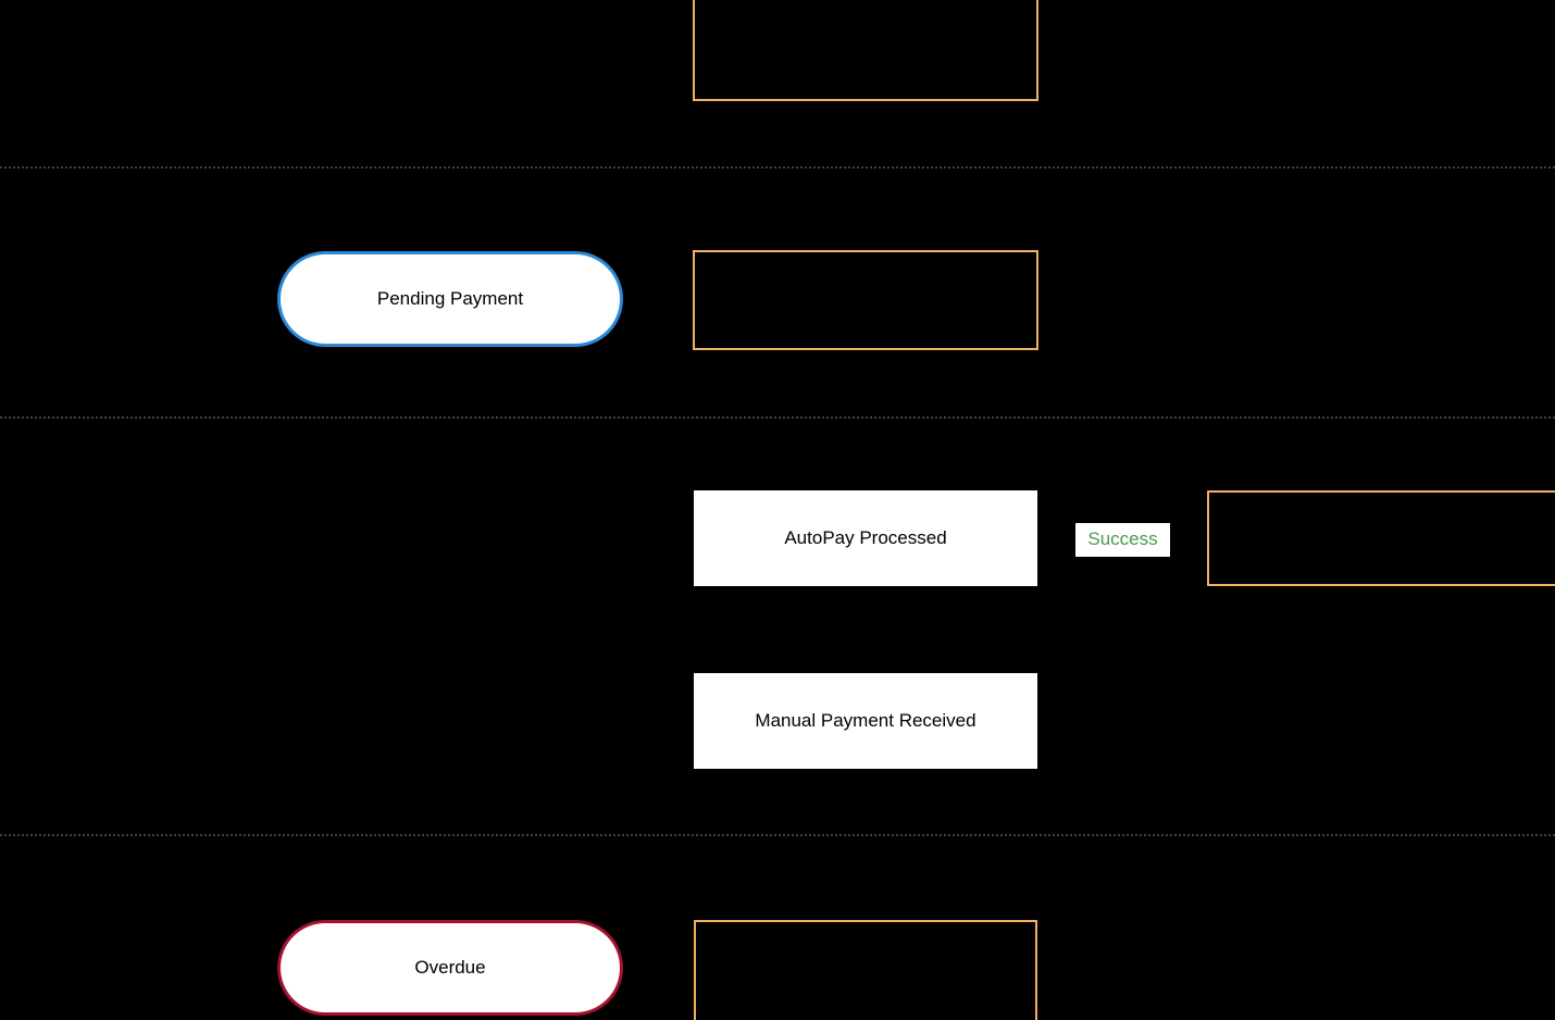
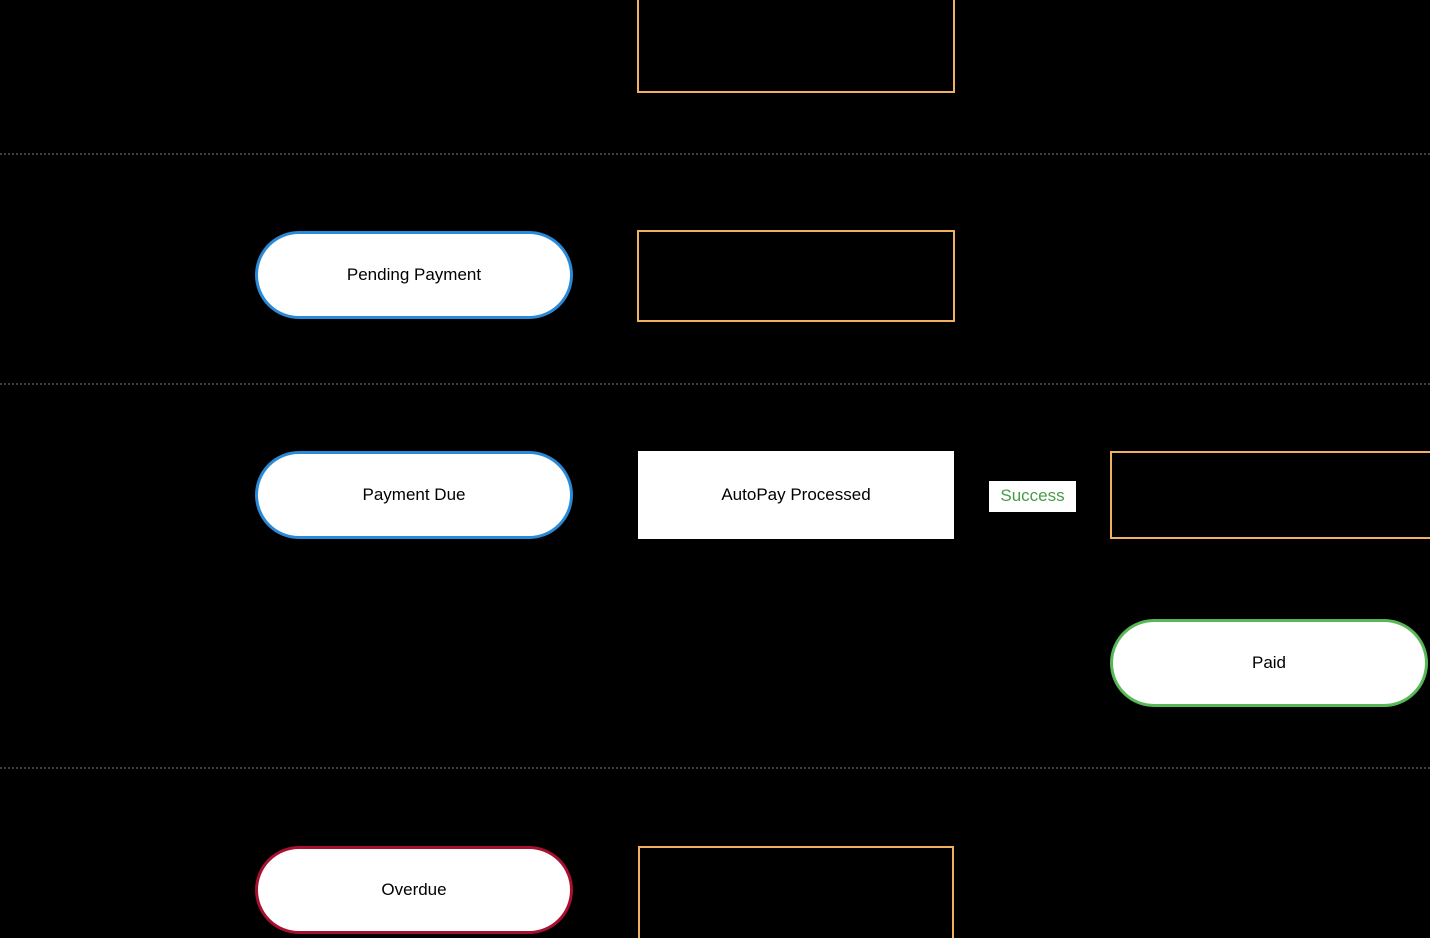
  Pending Payment
+ Payment Due
+ Paid
  Overdue
  AutoPay Processed
- Manual Payment Received
  Success
